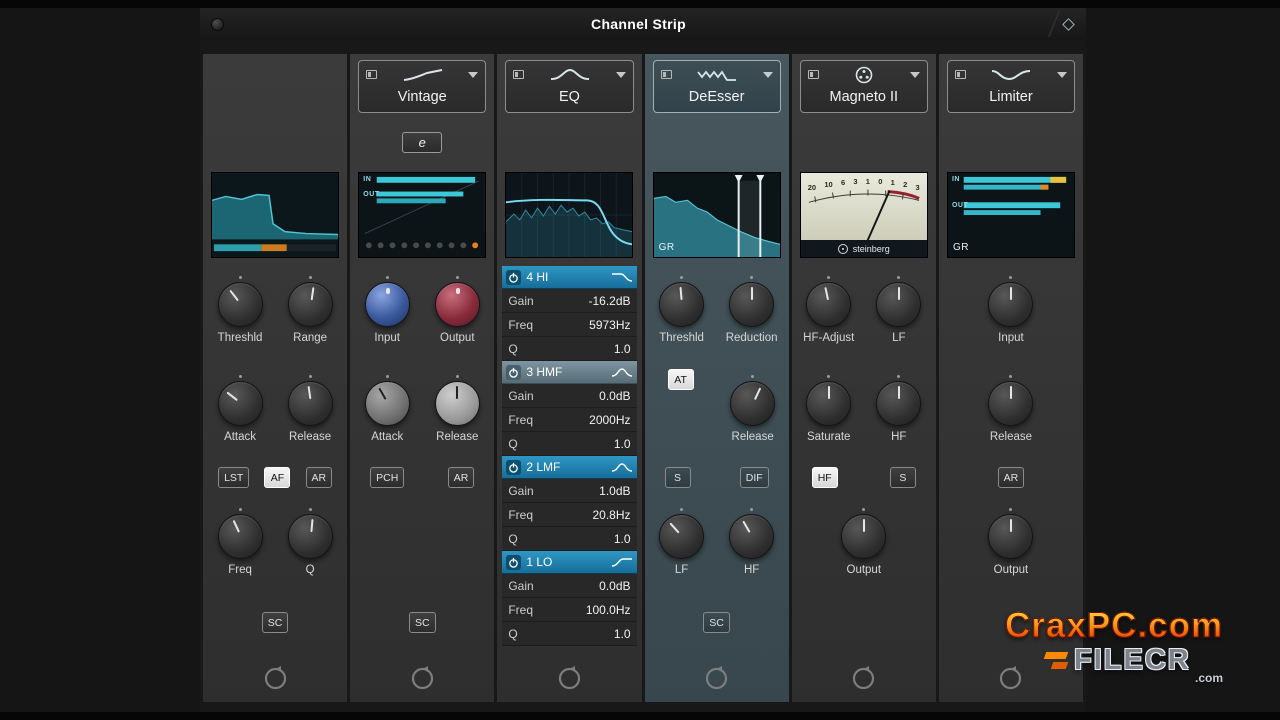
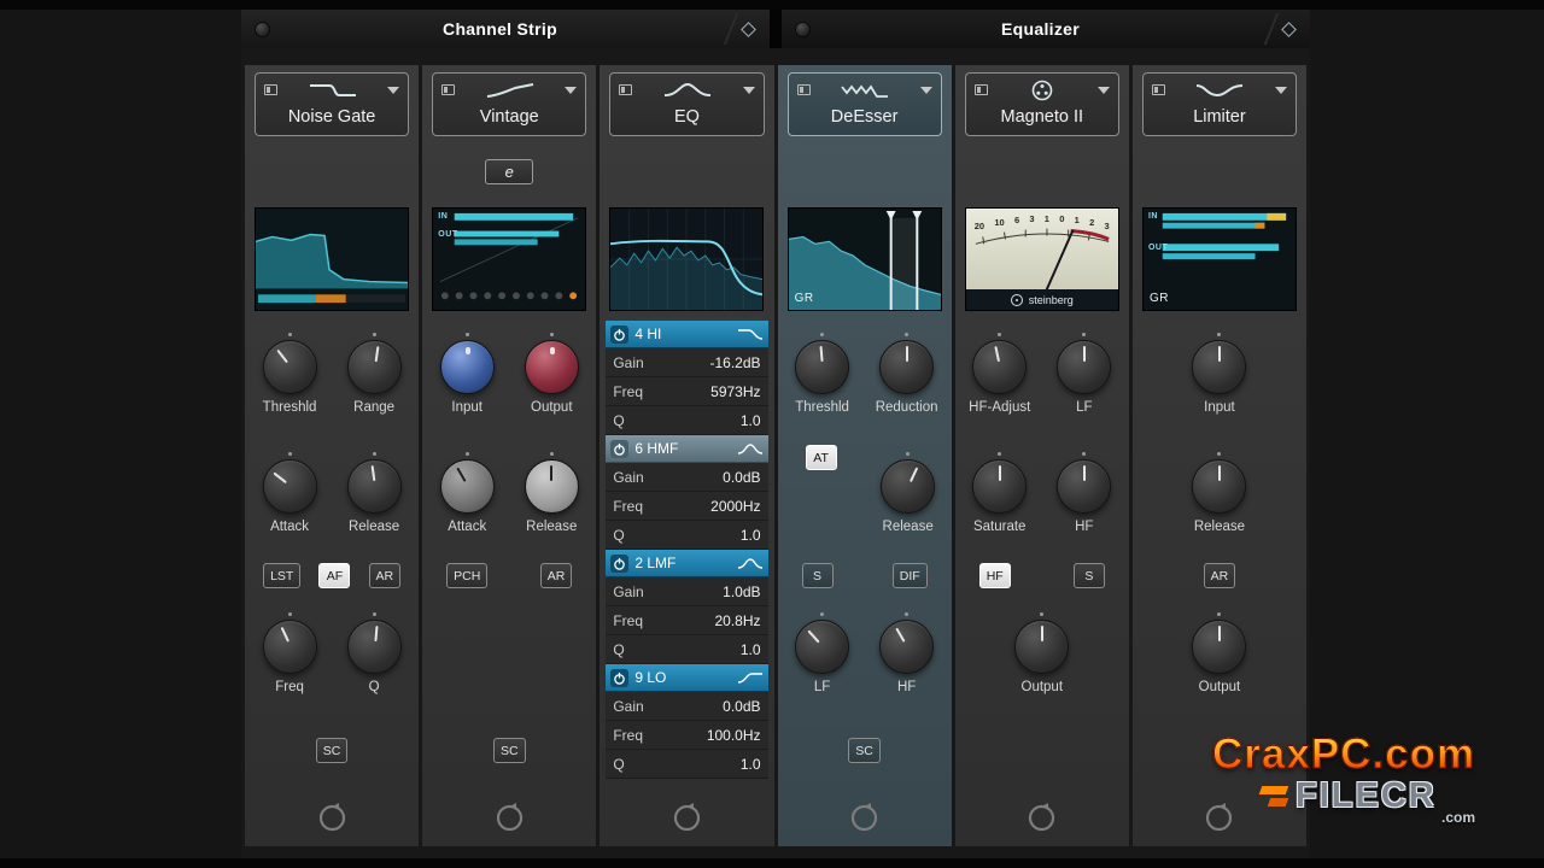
  Channel Strip
+ Equalizer
+ Noise Gate
  Threshld
  Range
  Attack
  Release
  LST
  AF
  AR
  Freq
  Q
  SC
  Vintage
  e
  Input
  Output
  Attack
  Release
  PCH
  AR
  SC
  EQ
  4 HI
  Gain
  -16.2dB
  Freq
  5973Hz
  Q
  1.0
- 3 HMF
+ 6 HMF
  Gain
  0.0dB
  Freq
  2000Hz
  Q
  1.0
  2 LMF
  Gain
  1.0dB
  Freq
  20.8Hz
  Q
  1.0
- 1 LO
+ 9 LO
  Gain
  0.0dB
  Freq
  100.0Hz
  Q
  1.0
  DeEsser
  GR
  Threshld
  Reduction
  AT
  Release
  S
  DIF
  LF
  HF
  SC
  Magneto II
  20
  10
  6
  3
  1
  0
  1
  2
  3
  steinberg
  HF-Adjust
  LF
  Saturate
  HF
  HF
  S
  Output
  Limiter
  GR
  Input
  Release
  AR
  Output
  CraxPC.com
  FILECR
  .com
